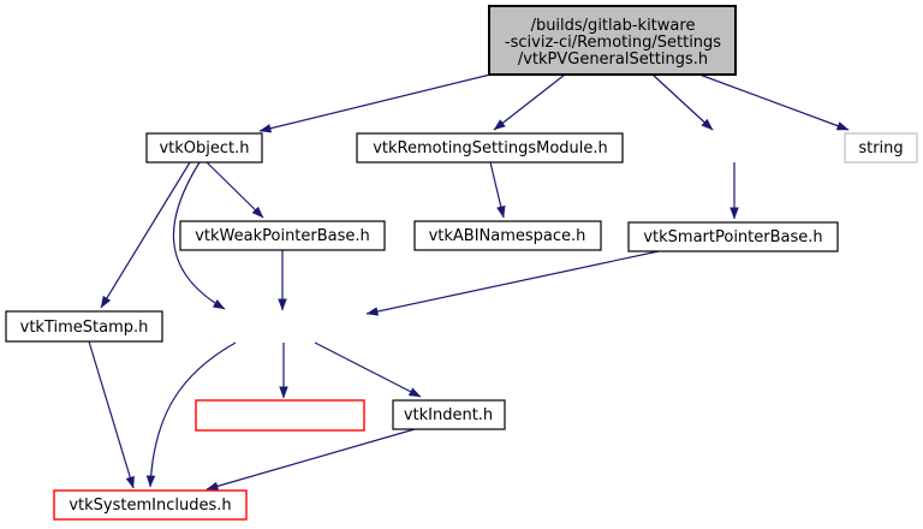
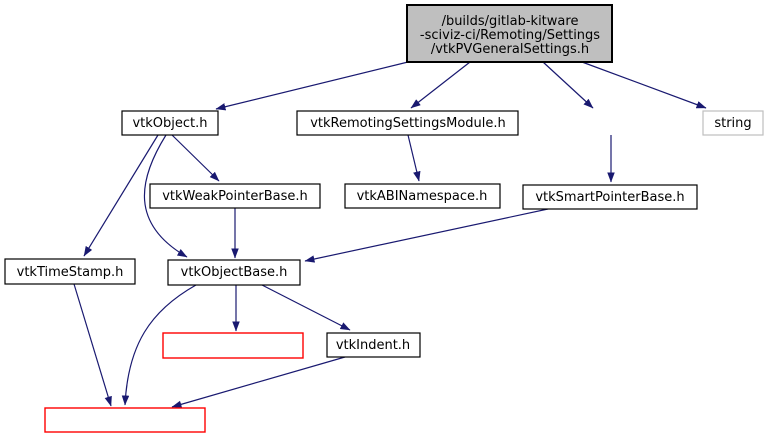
  /builds/gitlab-kitware
  -sciviz-ci/Remoting/Settings
  /vtkPVGeneralSettings.h
  vtkObject.h
  vtkRemotingSettingsModule.h
  string
  vtkWeakPointerBase.h
  vtkABINamespace.h
  vtkSmartPointerBase.h
  vtkTimeStamp.h
+ vtkObjectBase.h
  vtkIndent.h
- vtkSystemIncludes.h
